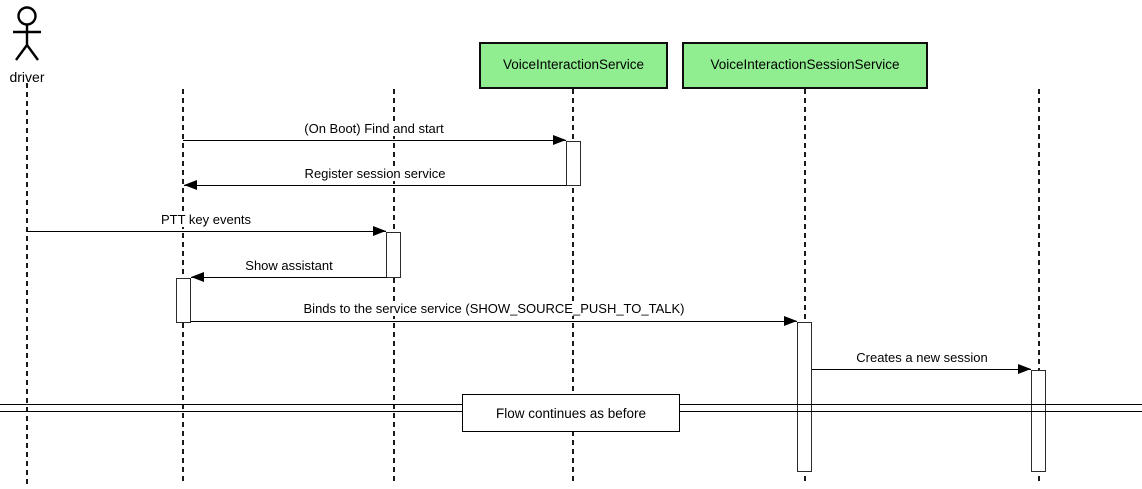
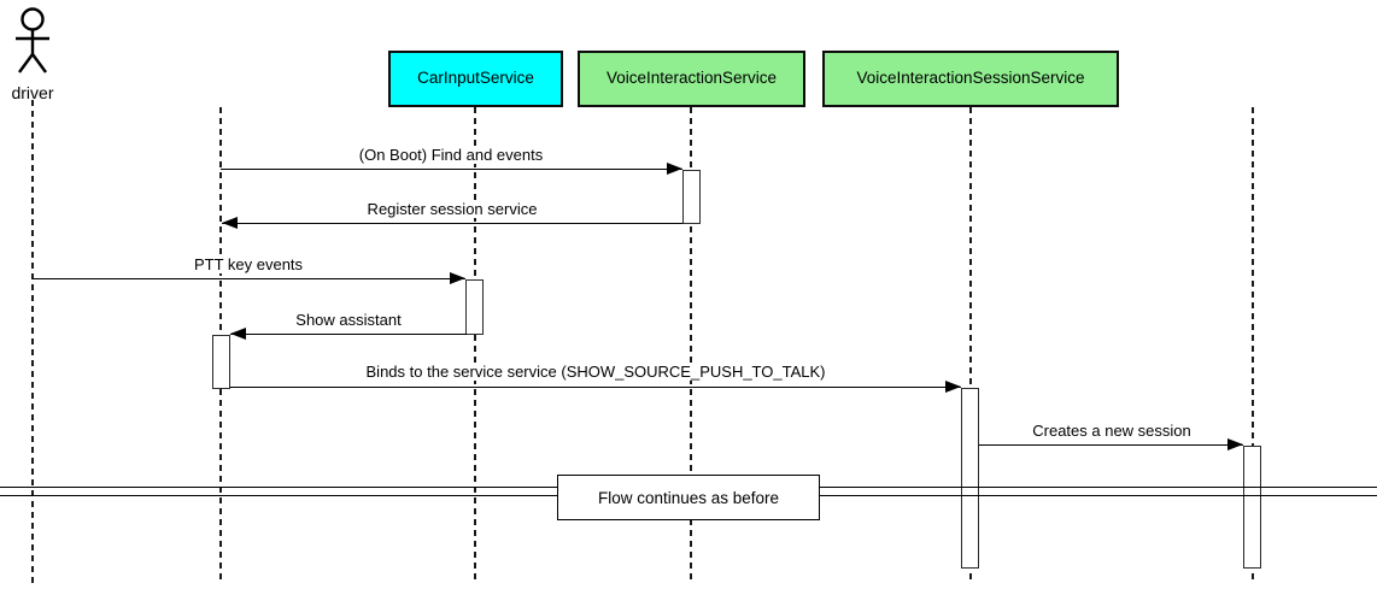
  driver
+ CarInputService
  VoiceInteractionService
  VoiceInteractionSessionService
  Flow continues as before
- (On Boot) Find and start
+ (On Boot) Find and events
  Register session service
  PTT key events
  Show assistant
  Binds to the service service (SHOW_SOURCE_PUSH_TO_TALK)
  Creates a new session
